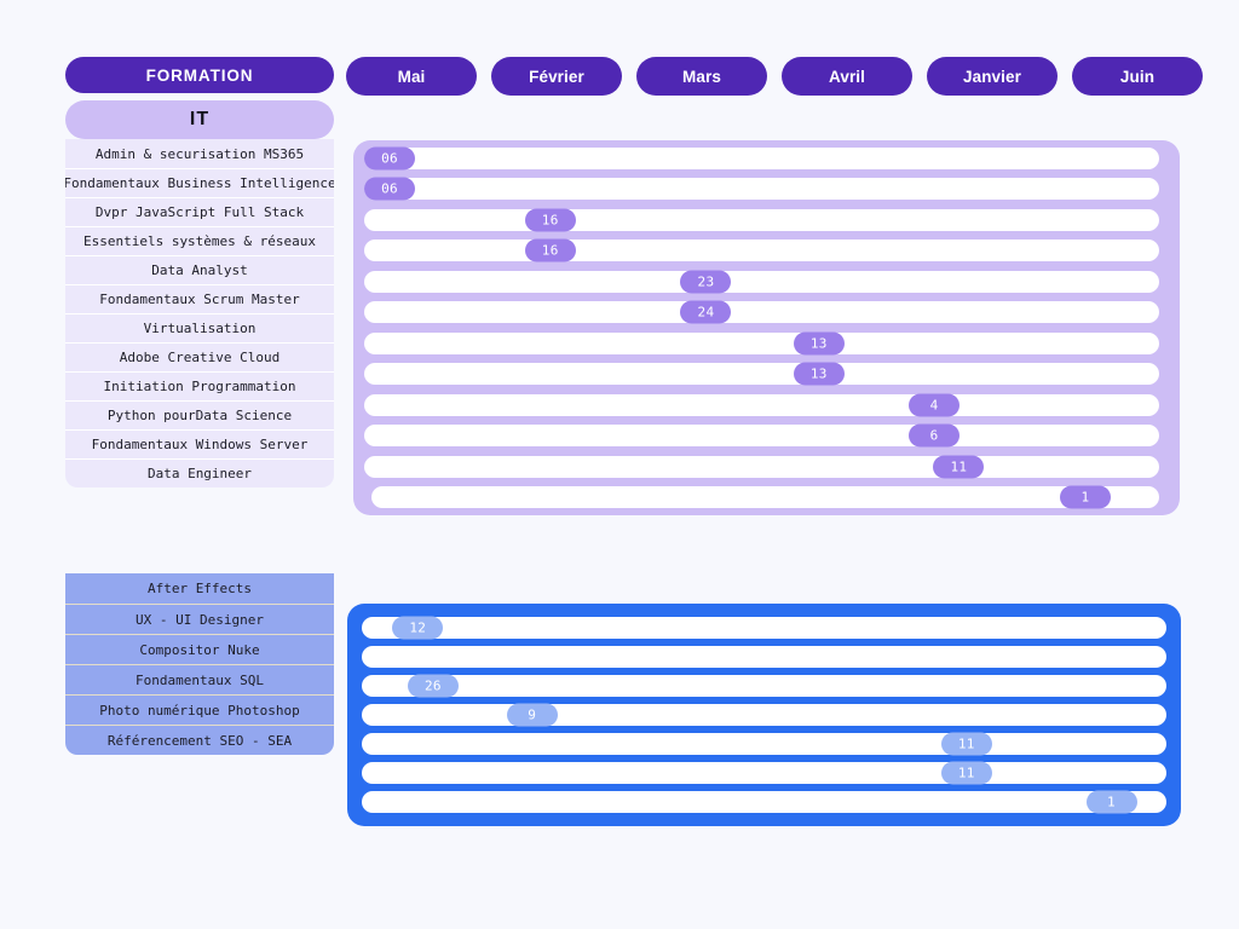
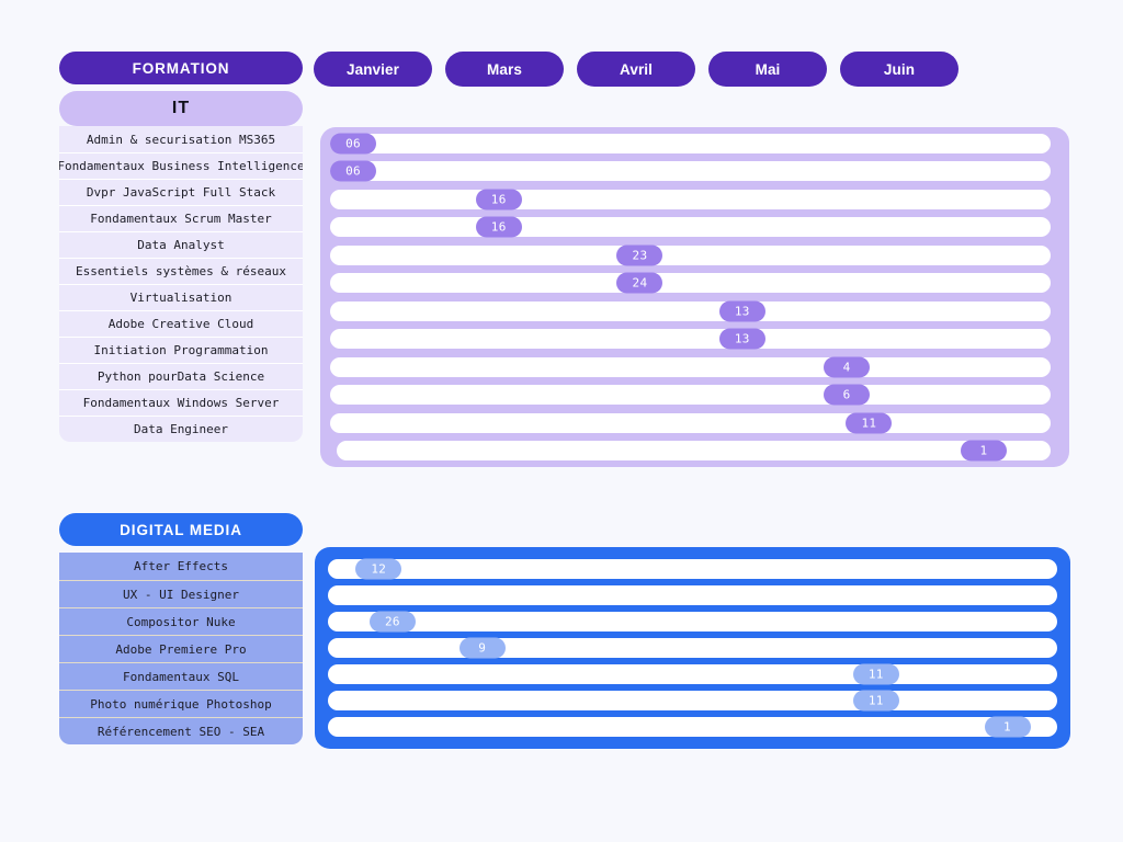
- Mai
+ Janvier
- Février
  Mars
  Avril
- Janvier
+ Mai
  Juin
  FORMATION
  IT
  Admin & securisation MS365
  Fondamentaux Business Intelligence
  Dvpr JavaScript Full Stack
- Essentiels systèmes & réseaux
+ Fondamentaux Scrum Master
  Data Analyst
- Fondamentaux Scrum Master
+ Essentiels systèmes & réseaux
  Virtualisation
  Adobe Creative Cloud
  Initiation Programmation
  Python pourData Science
  Fondamentaux Windows Server
  Data Engineer
  06
  06
  16
  16
  23
  24
  13
  13
  4
  6
  11
  1
+ DIGITAL MEDIA
  After Effects
  UX - UI Designer
  Compositor Nuke
+ Adobe Premiere Pro
  Fondamentaux SQL
  Photo numérique Photoshop
  Référencement SEO - SEA
  12
  26
  9
  11
  11
  1
